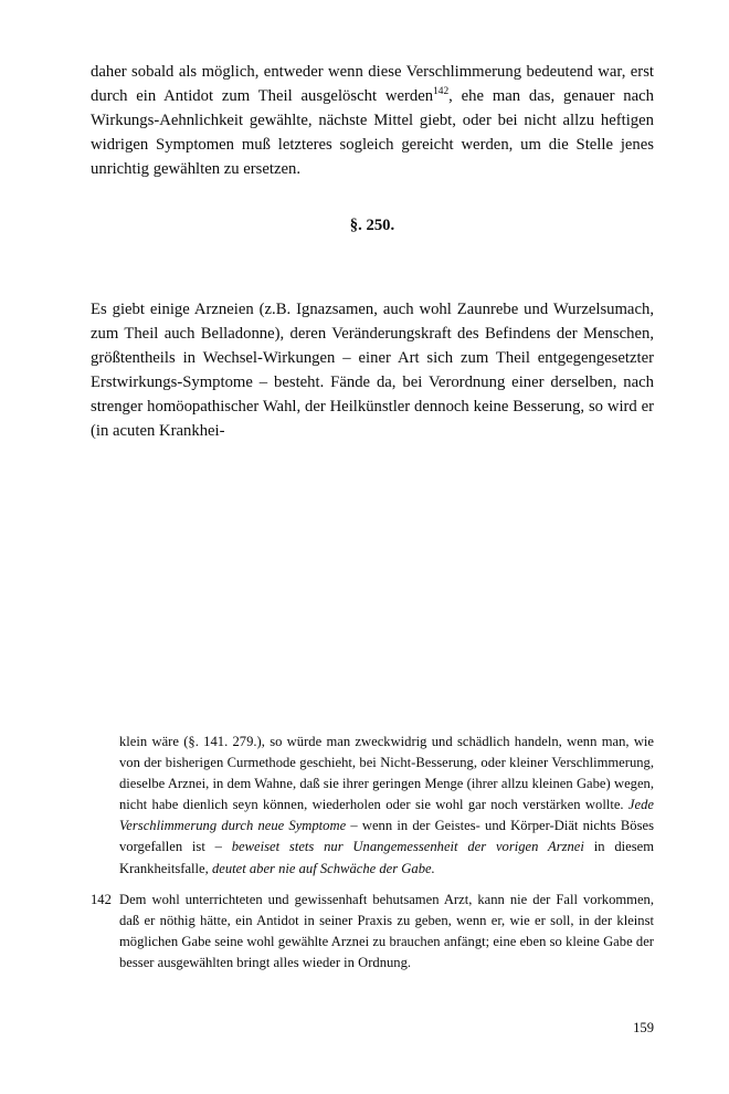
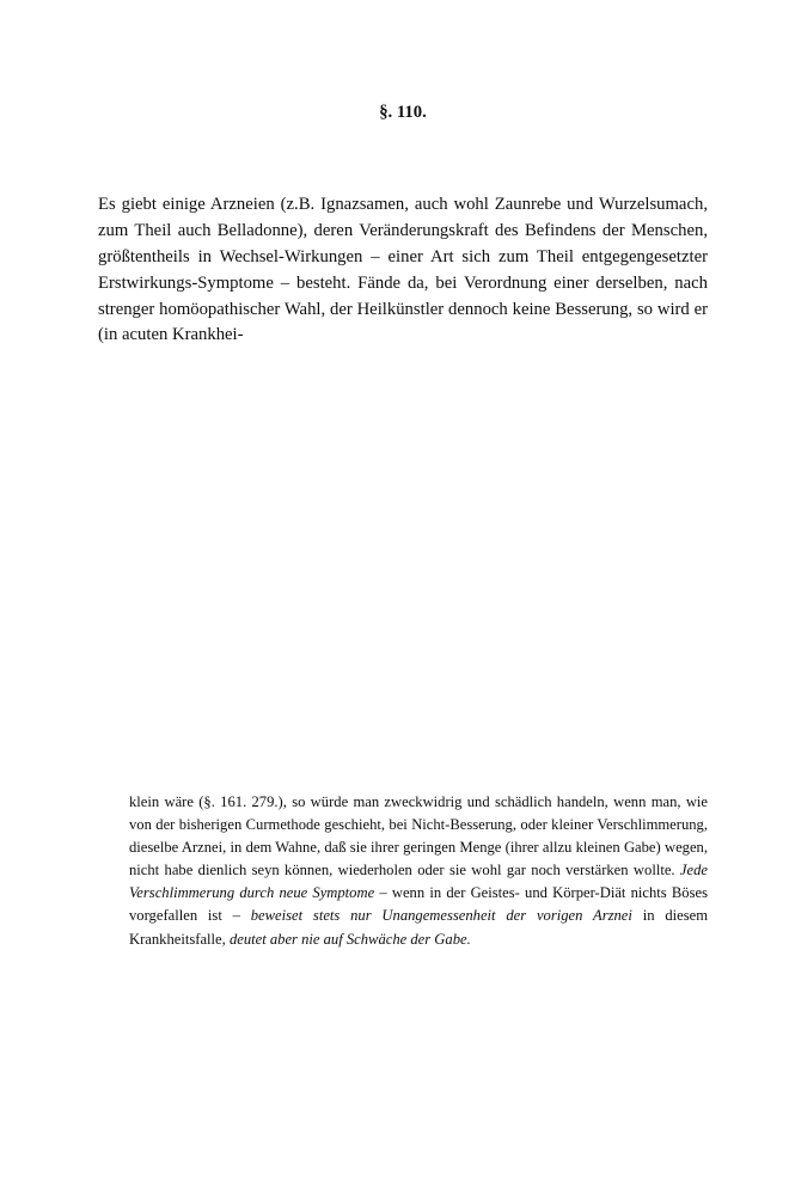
- daher sobald als möglich, entweder wenn diese Verschlimmerung bedeutend war, erst durch ein Antidot zum Theil ausgelöscht werden142, ehe man das, genauer nach Wirkungs-Aehnlichkeit gewählte, nächste Mittel giebt, oder bei nicht allzu heftigen widrigen Symptomen muß letzteres sogleich gereicht werden, um die Stelle jenes unrichtig gewählten zu ersetzen.
- §. 250.
+ §. 110.
  Es giebt einige Arzneien (z.B. Ignazsamen, auch wohl Zaunrebe und Wurzelsumach, zum Theil auch Belladonne), deren Veränderungskraft des Befindens der Menschen, größtentheils in Wechsel-Wirkungen – einer Art sich zum Theil entgegengesetzter Erstwirkungs-Symptome – besteht. Fände da, bei Verordnung einer derselben, nach strenger homöopathischer Wahl, der Heilkünstler dennoch keine Besserung, so wird er (in acuten Krankhei-
- klein wäre (§. 141. 279.), so würde man zweckwidrig und schädlich handeln, wenn man, wie von der bisherigen Curmethode geschieht, bei Nicht-Besserung, oder kleiner Verschlimmerung, dieselbe Arznei, in dem Wahne, daß sie ihrer geringen Menge (ihrer allzu kleinen Gabe) wegen, nicht habe dienlich seyn können, wiederholen oder sie wohl gar noch verstärken wollte. Jede Verschlimmerung durch neue Symptome – wenn in der Geistes- und Körper-Diät nichts Böses vorgefallen ist – beweiset stets nur Unangemessenheit der vorigen Arznei in diesem Krankheitsfalle, deutet aber nie auf Schwäche der Gabe.
+ klein wäre (§. 161. 279.), so würde man zweckwidrig und schädlich handeln, wenn man, wie von der bisherigen Curmethode geschieht, bei Nicht-Besserung, oder kleiner Verschlimmerung, dieselbe Arznei, in dem Wahne, daß sie ihrer geringen Menge (ihrer allzu kleinen Gabe) wegen, nicht habe dienlich seyn können, wiederholen oder sie wohl gar noch verstärken wollte. Jede Verschlimmerung durch neue Symptome – wenn in der Geistes- und Körper-Diät nichts Böses vorgefallen ist – beweiset stets nur Unangemessenheit der vorigen Arznei in diesem Krankheitsfalle, deutet aber nie auf Schwäche der Gabe.
- 142
- Dem wohl unterrichteten und gewissenhaft behutsamen Arzt, kann nie der Fall vorkommen, daß er nöthig hätte, ein Antidot in seiner Praxis zu geben, wenn er, wie er soll, in der kleinst möglichen Gabe seine wohl gewählte Arznei zu brauchen anfängt; eine eben so kleine Gabe der besser ausgewählten bringt alles wieder in Ordnung.
- 159
